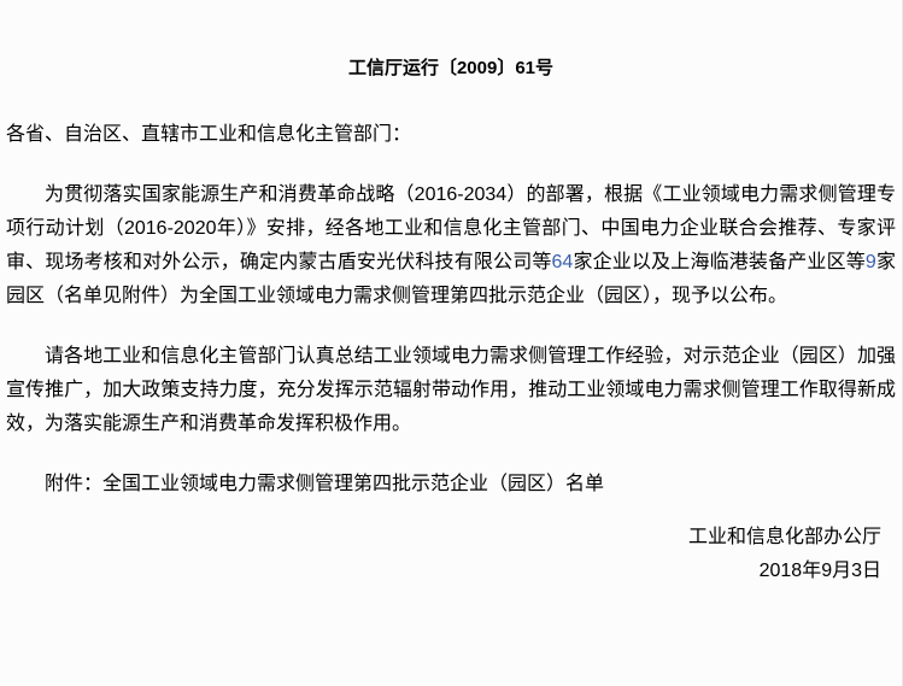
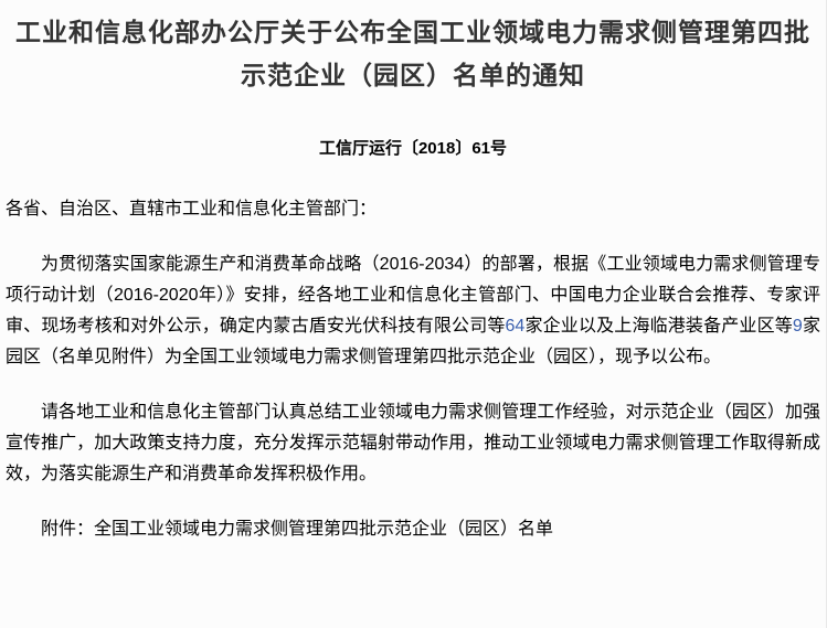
+ 工业和信息化部办公厅关于公布全国工业领域电力需求侧管理第四批
+ 示范企业（园区）名单的通知
- 工信厅运行〔2009〕61号
+ 工信厅运行〔2018〕61号
  各省、自治区、直辖市工业和信息化主管部门：
  为贯彻落实国家能源生产和消费革命战略（2016-2034）的部署，根据《工业领域电力需求侧管理专项行动计划（2016-2020年）》安排，经各地工业和信息化主管部门、中国电力企业联合会推荐、专家评审、现场考核和对外公示，确定内蒙古盾安光伏科技有限公司等64家企业以及上海临港装备产业区等9家园区（名单见附件）为全国工业领域电力需求侧管理第四批示范企业（园区），现予以公布。
  请各地工业和信息化主管部门认真总结工业领域电力需求侧管理工作经验，对示范企业（园区）加强宣传推广，加大政策支持力度，充分发挥示范辐射带动作用，推动工业领域电力需求侧管理工作取得新成效，为落实能源生产和消费革命发挥积极作用。
  附件：全国工业领域电力需求侧管理第四批示范企业（园区）名单
- 工业和信息化部办公厅
- 2018年9月3日
